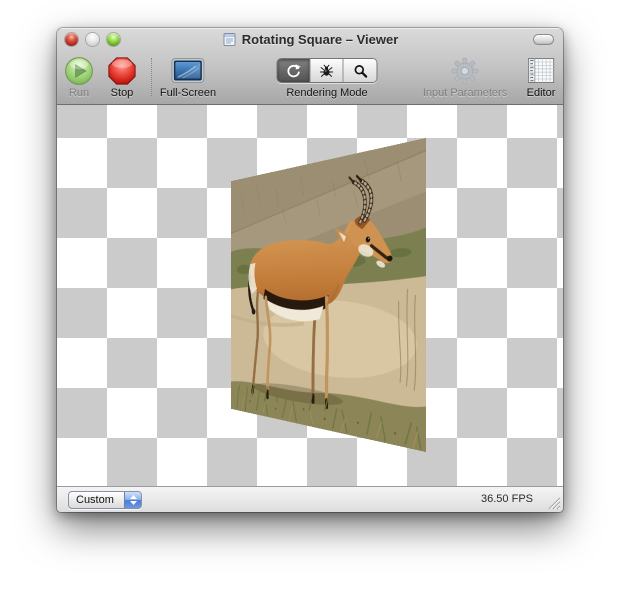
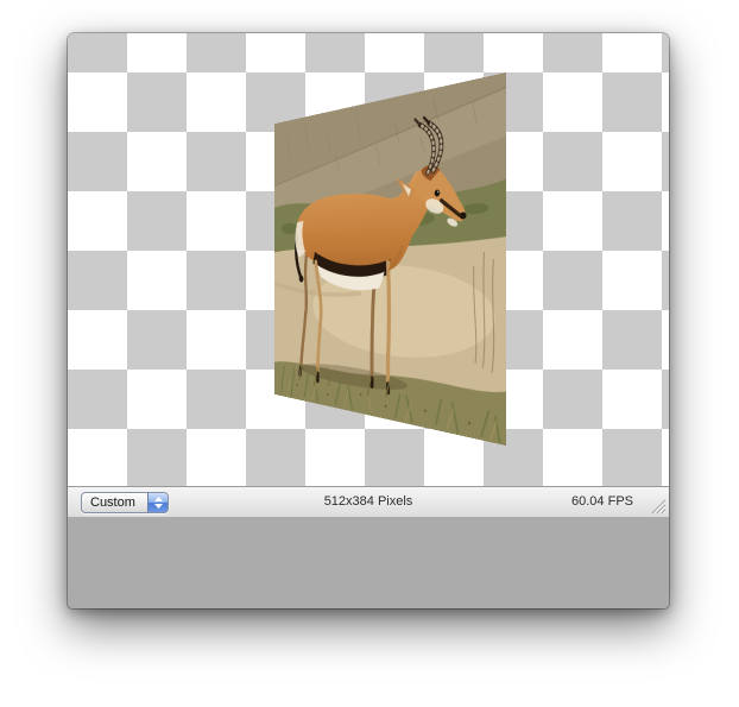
- Rotating Square – Viewer
- Run
- Stop
- Full-Screen
- Rendering Mode
- Input Parameters
- Editor
  Custom
+ 512x384 Pixels
- 36.50 FPS
+ 60.04 FPS
